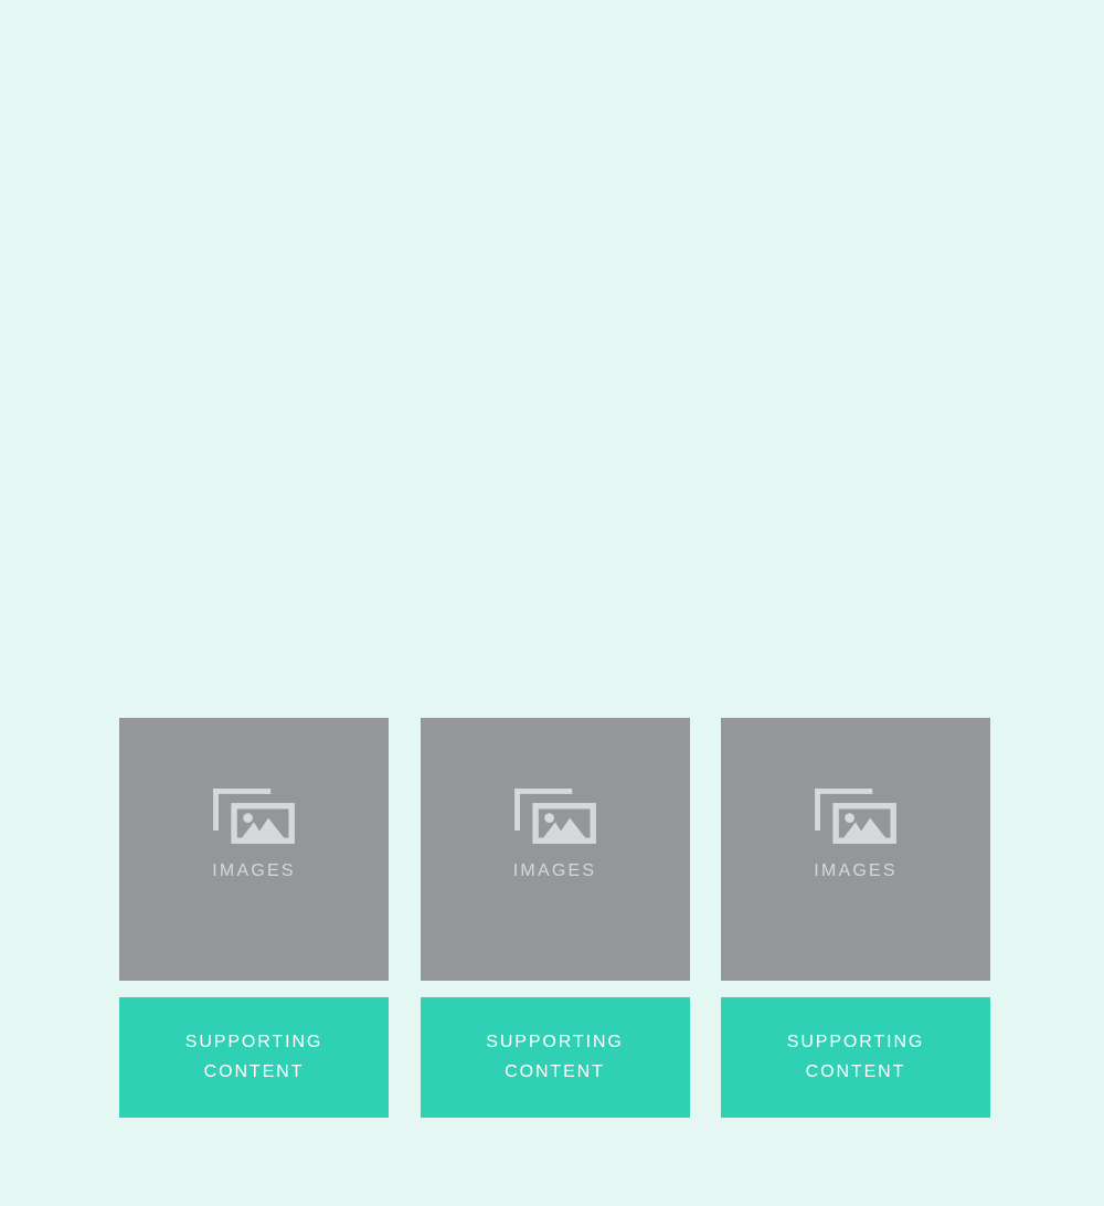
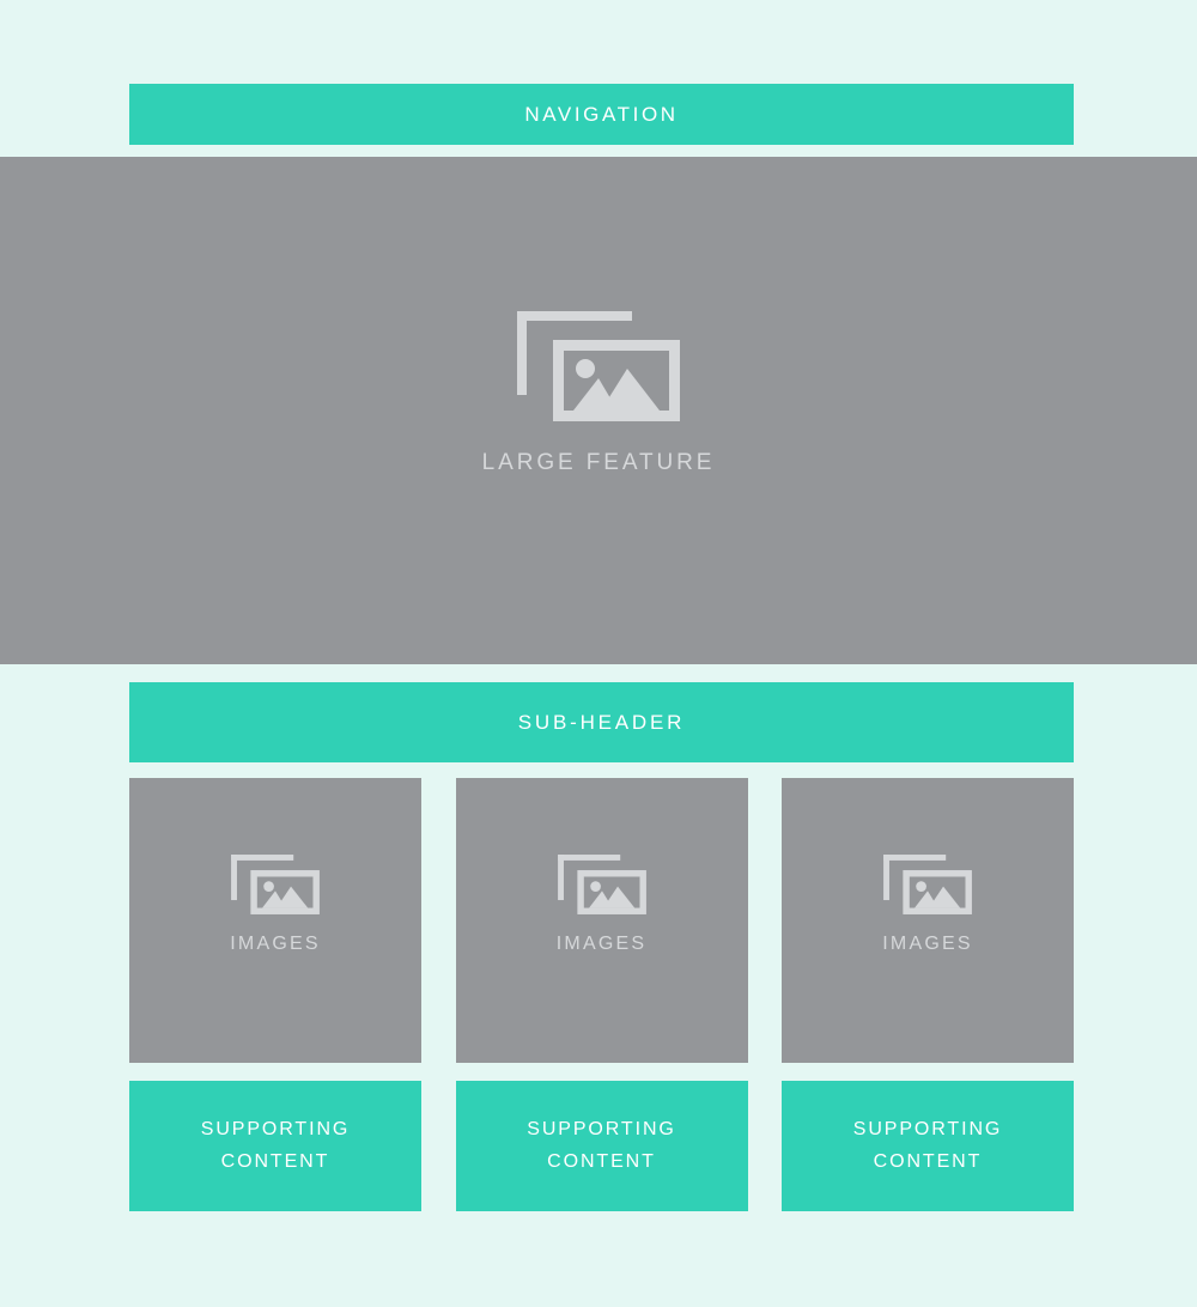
+ NAVIGATION
+ LARGE FEATURE
+ SUB-HEADER
  IMAGES
  SUPPORTING
  CONTENT
  IMAGES
  SUPPORTING
  CONTENT
  IMAGES
  SUPPORTING
  CONTENT
